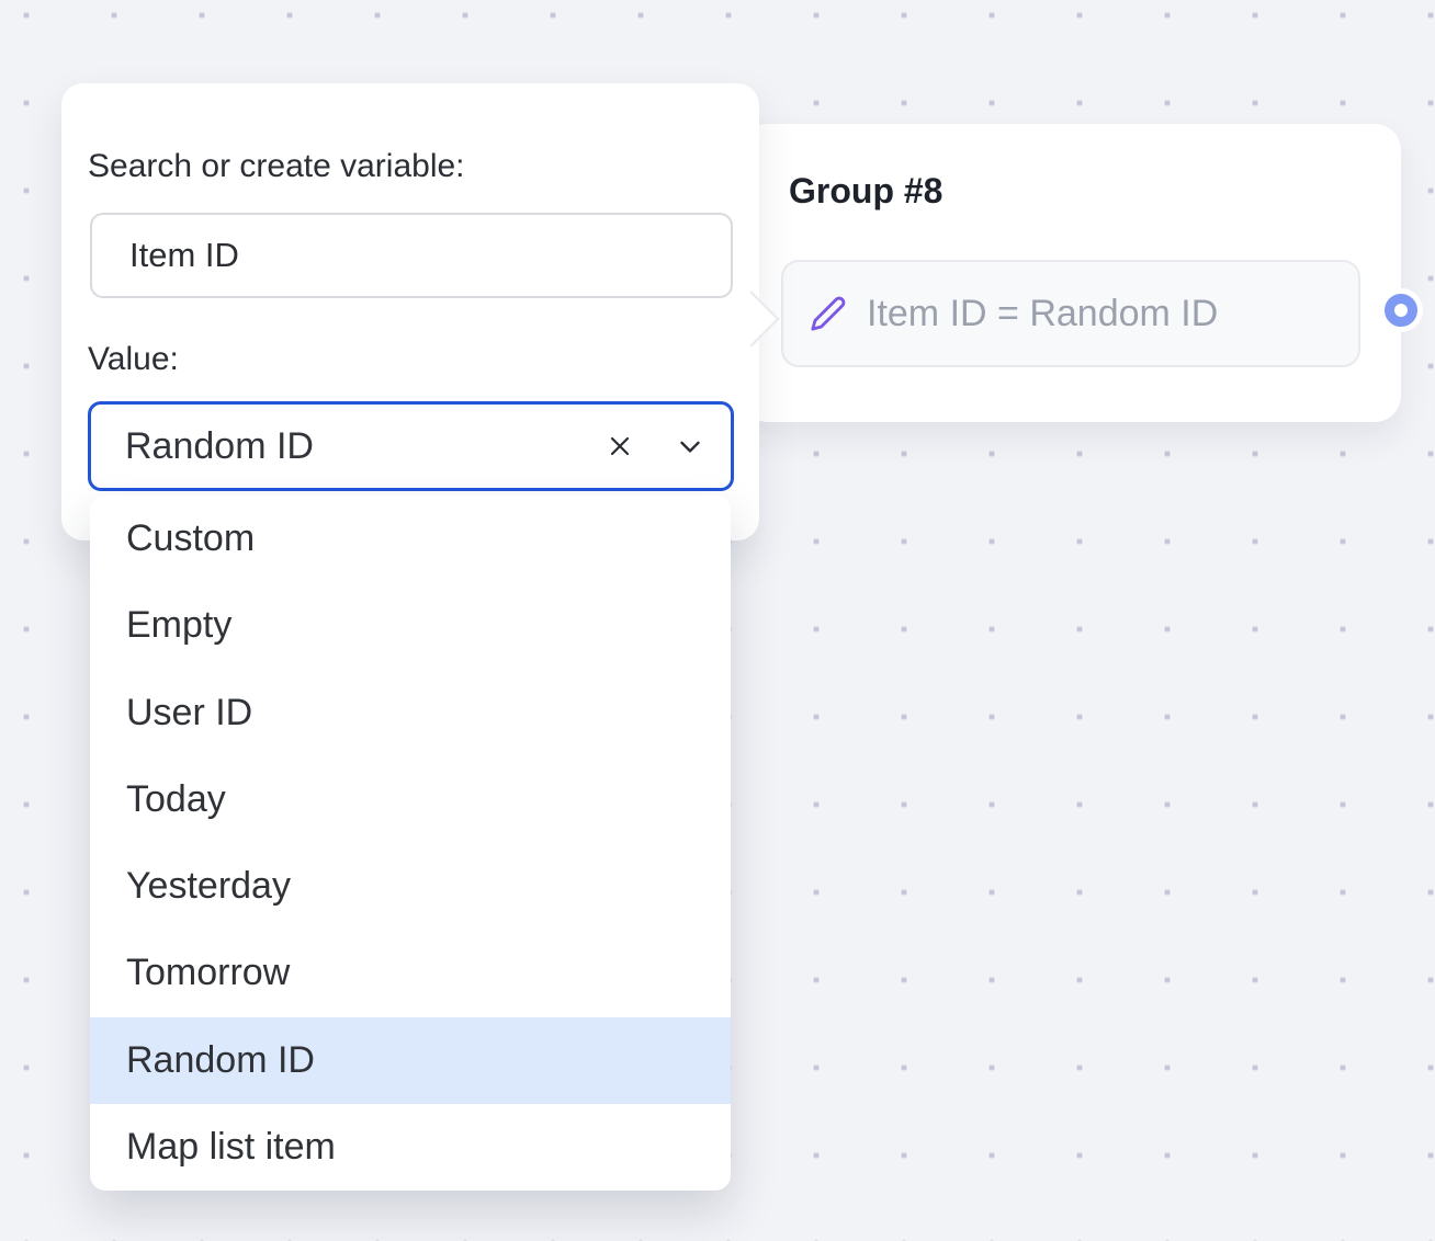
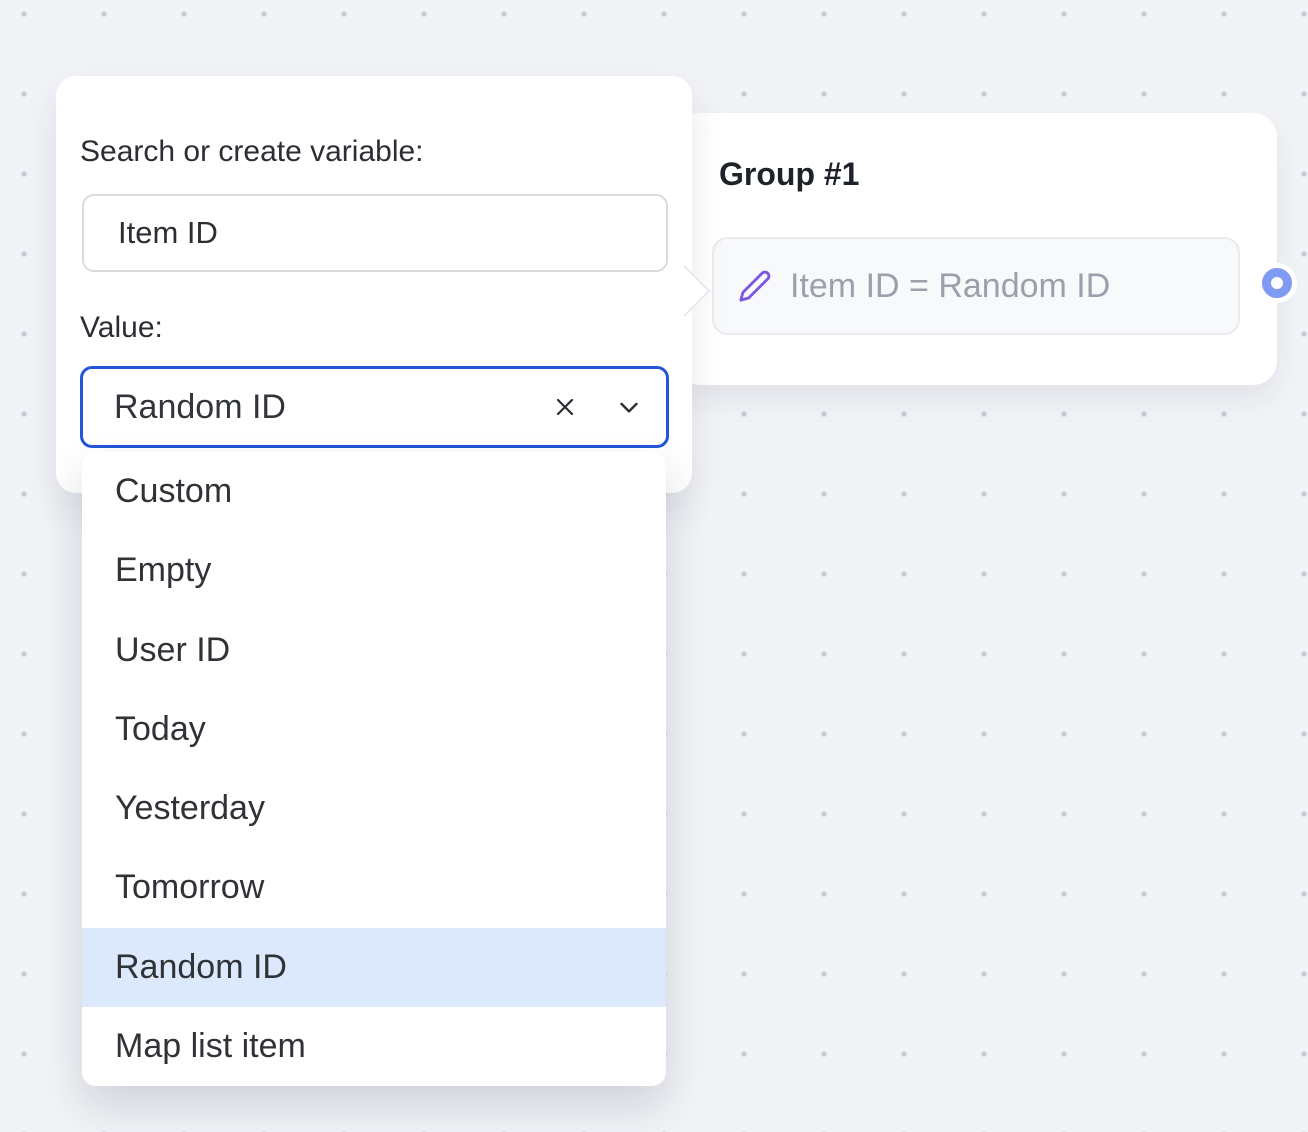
- Group #8
+ Group #1
  Item ID = Random ID
  Search or create variable:
  Item ID
  Value:
  Random ID
  Custom
  Empty
  User ID
  Today
  Yesterday
  Tomorrow
  Random ID
  Map list item
